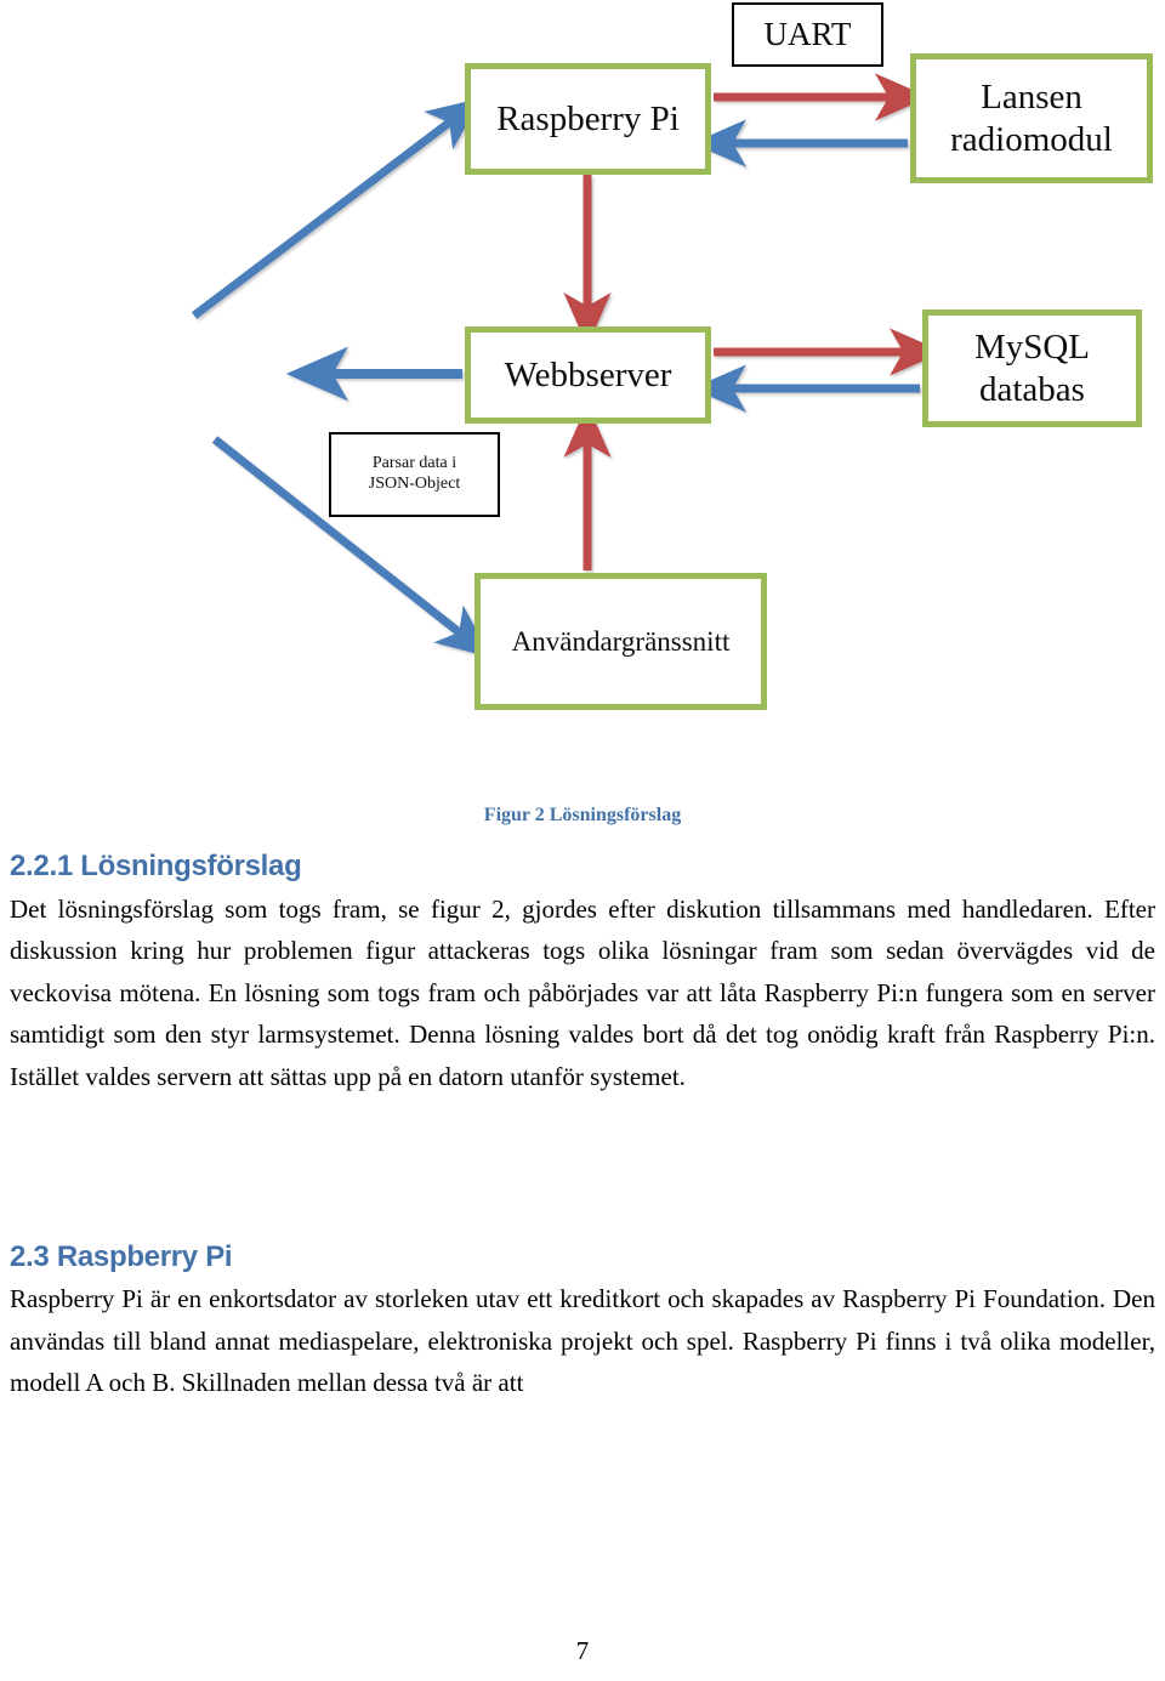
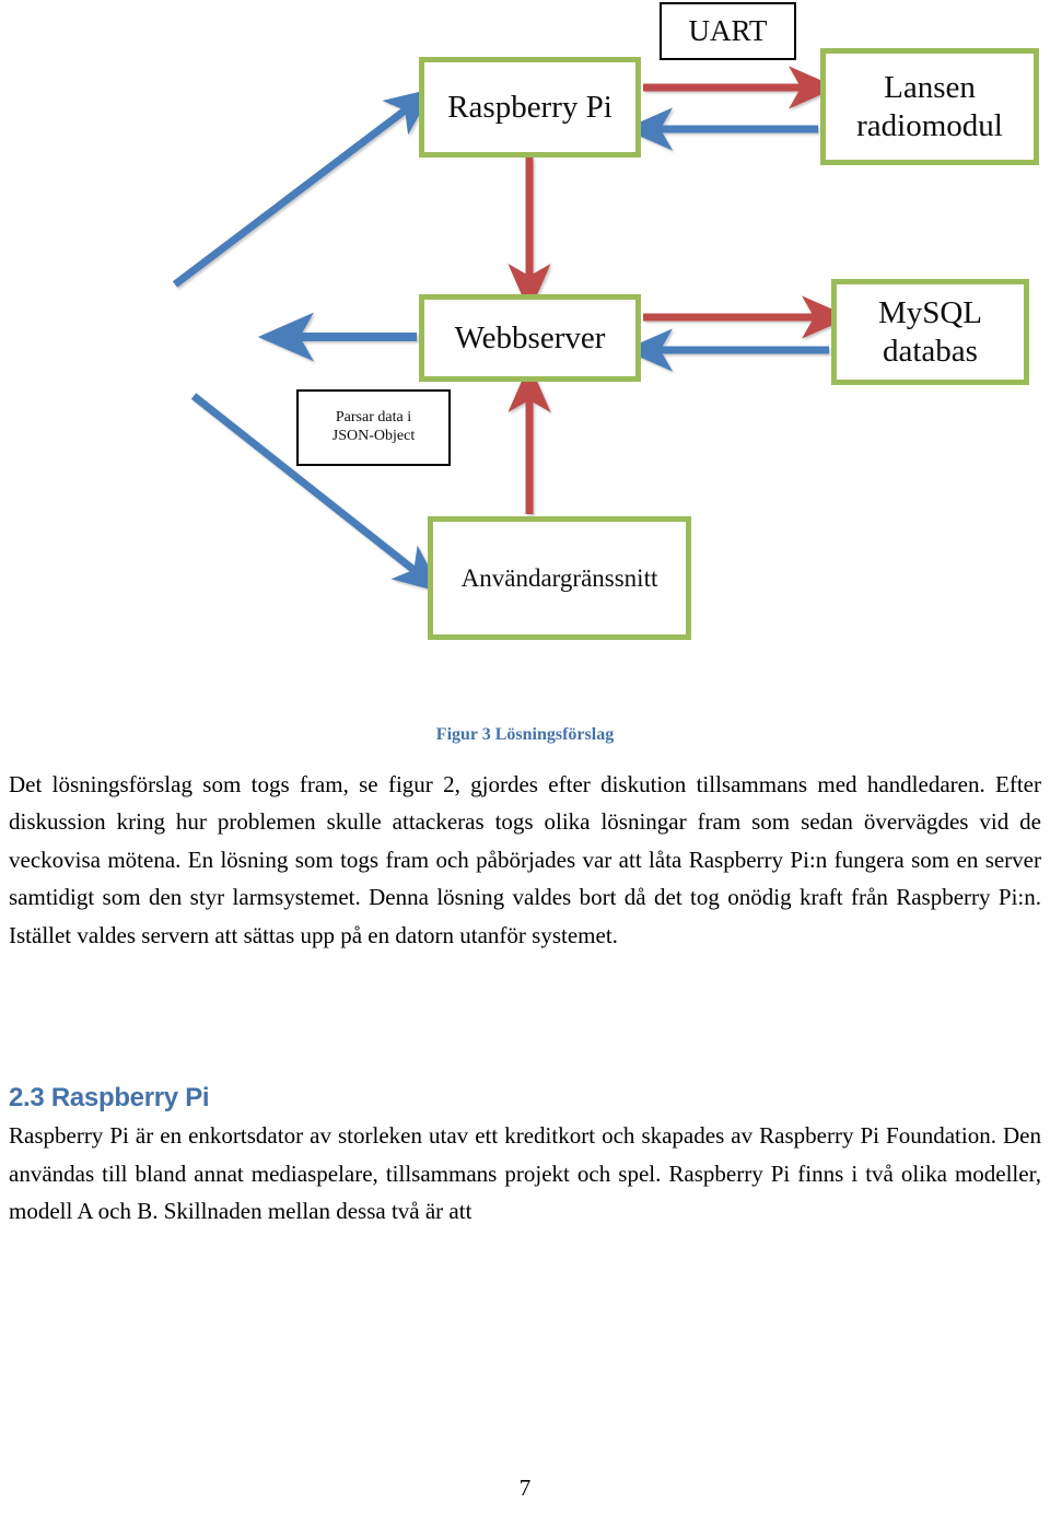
  Raspberry Pi
  Lansen
  radiomodul
  Webbserver
  MySQL
  databas
  Användargränssnitt
  UART
  Parsar data i
  JSON-Object
- Figur 2 Lösningsförslag
+ Figur 3 Lösningsförslag
- 2.2.1 Lösningsförslag
- Det lösningsförslag som togs fram, se figur 2, gjordes efter diskution tillsammans med handledaren. Efter diskussion kring hur problemen figur attackeras togs olika lösningar fram som sedan övervägdes vid de veckovisa mötena. En lösning som togs fram och påbörjades var att låta Raspberry Pi:n fungera som en server samtidigt som den styr larmsystemet. Denna lösning valdes bort då det tog onödig kraft från Raspberry Pi:n. Istället valdes servern att sättas upp på en datorn utanför systemet.
+ Det lösningsförslag som togs fram, se figur 2, gjordes efter diskution tillsammans med handledaren. Efter diskussion kring hur problemen skulle attackeras togs olika lösningar fram som sedan övervägdes vid de veckovisa mötena. En lösning som togs fram och påbörjades var att låta Raspberry Pi:n fungera som en server samtidigt som den styr larmsystemet. Denna lösning valdes bort då det tog onödig kraft från Raspberry Pi:n. Istället valdes servern att sättas upp på en datorn utanför systemet.
  2.3 Raspberry Pi
- Raspberry Pi är en enkortsdator av storleken utav ett kreditkort och skapades av Raspberry Pi Foundation. Den användas till bland annat mediaspelare, elektroniska projekt och spel. Raspberry Pi finns i två olika modeller, modell A och B. Skillnaden mellan dessa två är att
+ Raspberry Pi är en enkortsdator av storleken utav ett kreditkort och skapades av Raspberry Pi Foundation. Den användas till bland annat mediaspelare, tillsammans projekt och spel. Raspberry Pi finns i två olika modeller, modell A och B. Skillnaden mellan dessa två är att
  7
